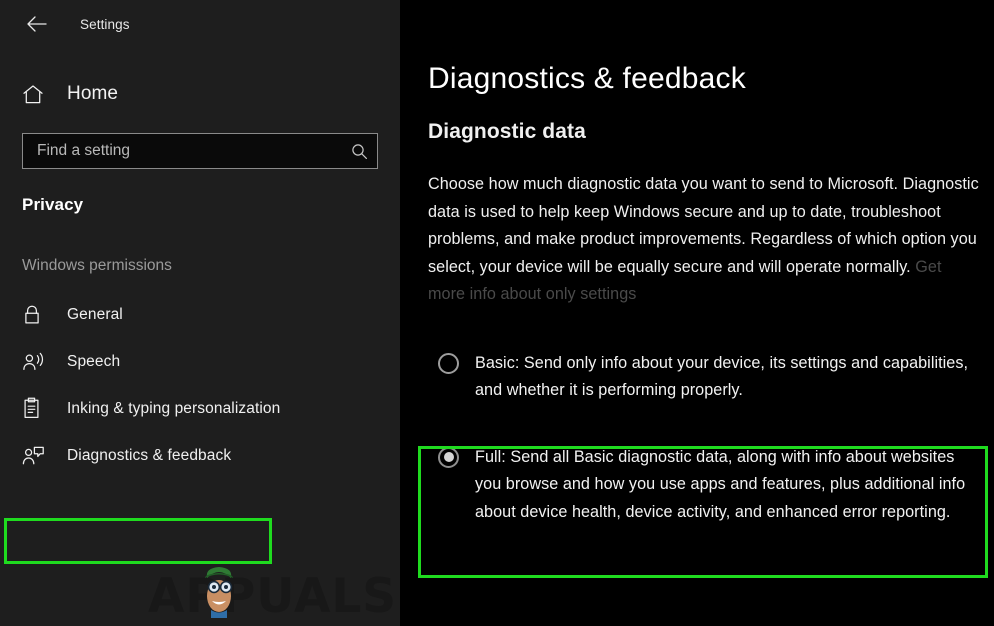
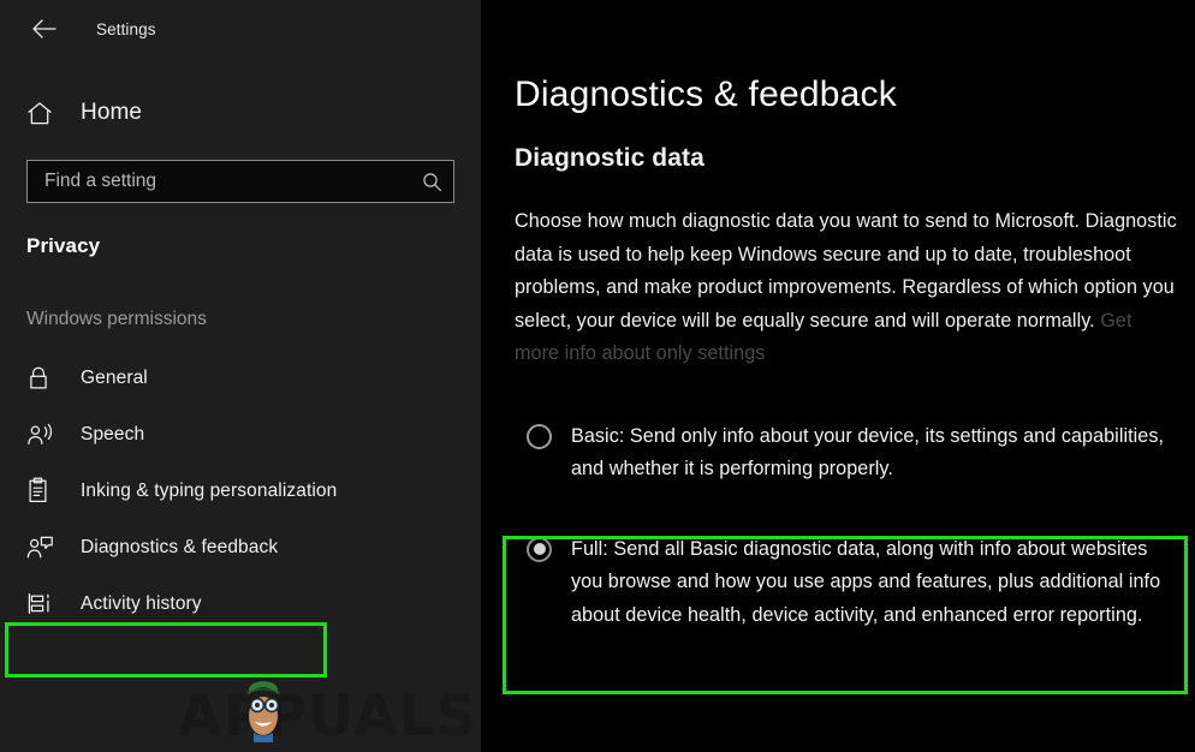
  Settings
  Home
  Find a setting
  Privacy
  Windows permissions
  General
  Speech
  Inking & typing personalization
  Diagnostics & feedback
+ Activity history
  APPUALS
  Diagnostics & feedback
  Diagnostic data
  Choose how much diagnostic data you want to send to Microsoft. Diagnostic data is used to help keep Windows secure and up to date, troubleshoot problems, and make product improvements. Regardless of which option you select, your device will be equally secure and will operate normally. Get more info about only settings
  Basic: Send only info about your device, its settings and capabilities, and whether it is performing properly.
  Full: Send all Basic diagnostic data, along with info about websites you browse and how you use apps and features, plus additional info about device health, device activity, and enhanced error reporting.
